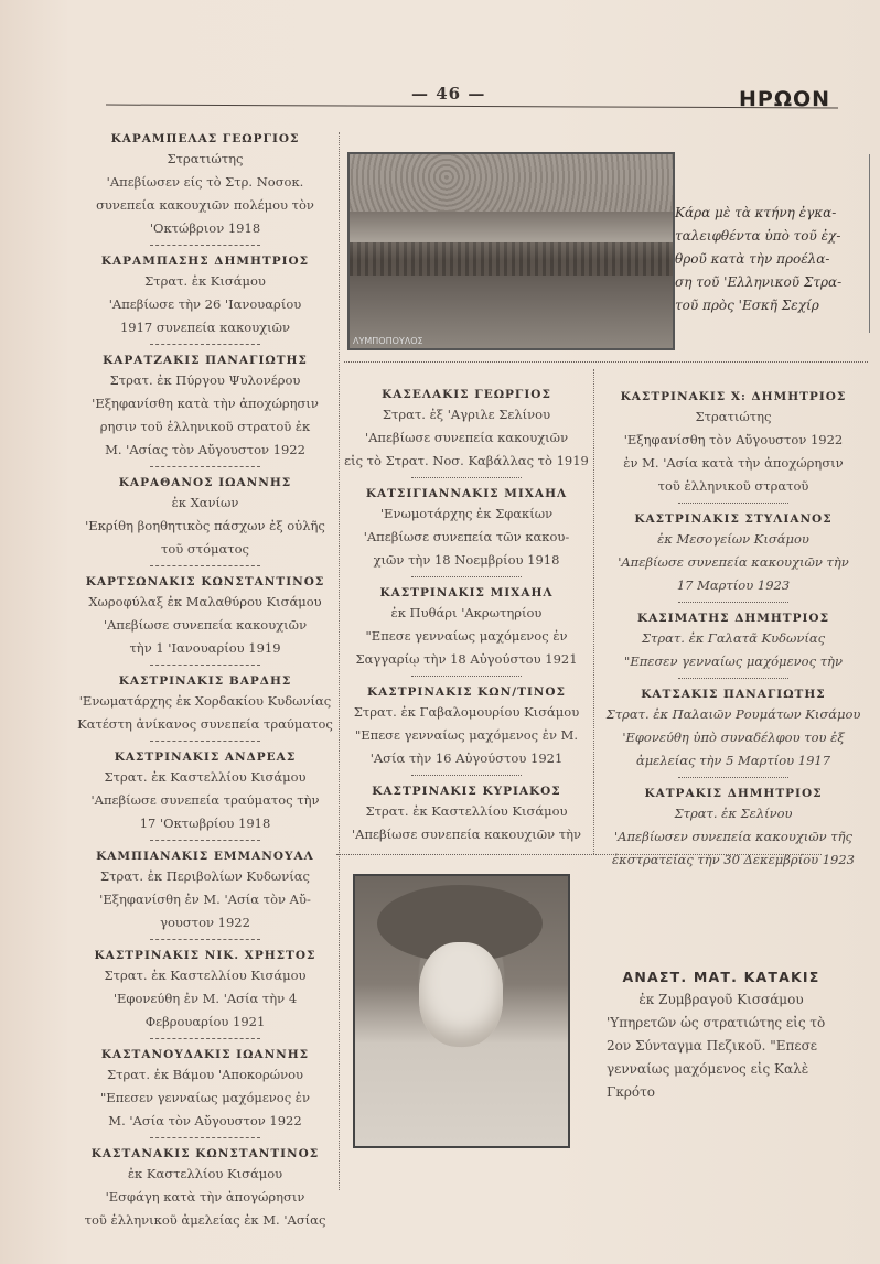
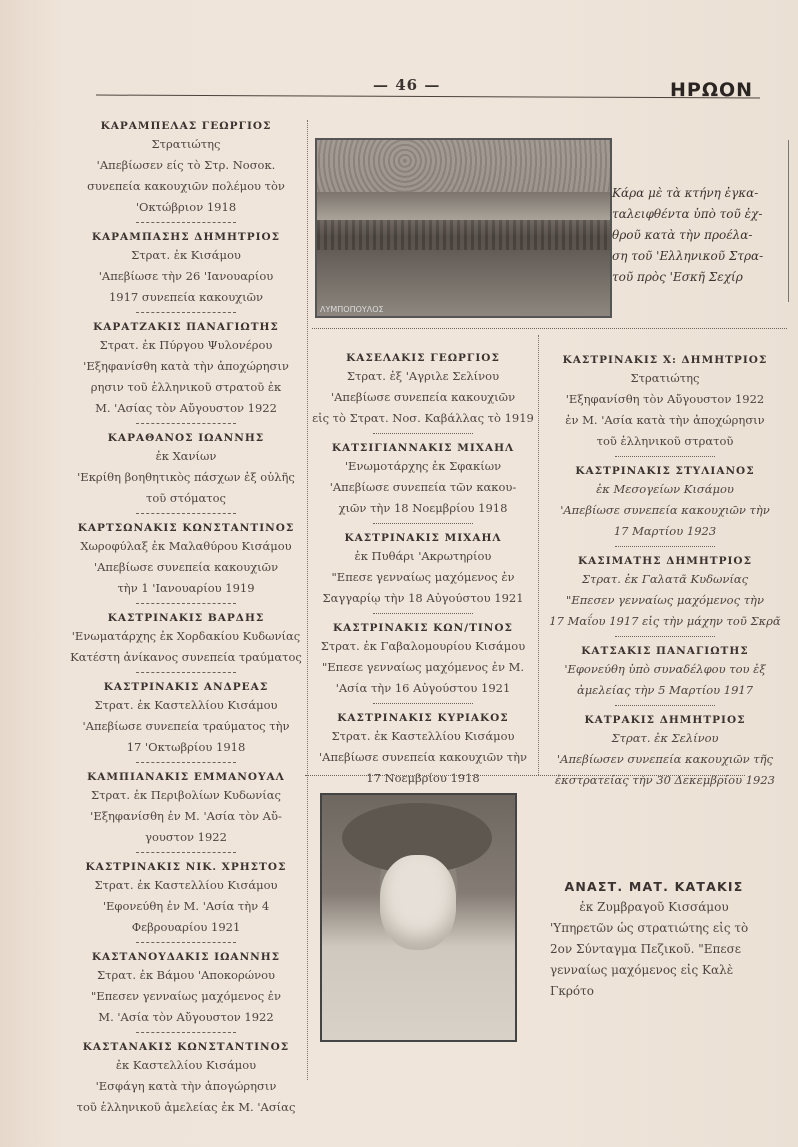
  — 46 —
  ΗΡΩΟΝ
  ΚΑΡΑΜΠΕΛΑΣ ΓΕΩΡΓΙΟΣ
  Στρατιώτης
  'Απεβίωσεν είς τὸ Στρ. Νοσοκ.
  συνεπεία κακουχιῶν πολέμου τὸν
  'Οκτώβριον 1918
  ΚΑΡΑΜΠΑΣΗΣ ΔΗΜΗΤΡΙΟΣ
  Στρατ. ἐκ Κισάμου
  'Απεβίωσε τὴν 26 'Ιανουαρίου
  1917 συνεπεία κακουχιῶν
  ΚΑΡΑΤΖΑΚΙΣ ΠΑΝΑΓΙΩΤΗΣ
  Στρατ. ἐκ Πύργου Ψυλονέρου
  'Εξηφανίσθη κατὰ τὴν ἀποχώρησιν
  ρησιν τοῦ ἑλληνικοῦ στρατοῦ ἐκ
  Μ. 'Ασίας τὸν Αὔγουστον 1922
  ΚΑΡΑΘΑΝΟΣ ΙΩΑΝΝΗΣ
  ἐκ Χανίων
  'Εκρίθη βοηθητικὸς πάσχων ἐξ οὐλῆς
  τοῦ στόματος
  ΚΑΡΤΣΩΝΑΚΙΣ ΚΩΝΣΤΑΝΤΙΝΟΣ
  Χωροφύλαξ ἐκ Μαλαθύρου Κισάμου
  'Απεβίωσε συνεπεία κακουχιῶν
  τὴν 1 'Ιανουαρίου 1919
  ΚΑΣΤΡΙΝΑΚΙΣ ΒΑΡΔΗΣ
  'Ενωματάρχης ἐκ Χορδακίου Κυδωνίας
  Κατέστη ἀνίκανος συνεπεία τραύματος
  ΚΑΣΤΡΙΝΑΚΙΣ ΑΝΔΡΕΑΣ
  Στρατ. ἐκ Καστελλίου Κισάμου
  'Απεβίωσε συνεπεία τραύματος τὴν
  17 'Οκτωβρίου 1918
  ΚΑΜΠΙΑΝΑΚΙΣ ΕΜΜΑΝΟΥΑΛ
  Στρατ. ἐκ Περιβολίων Κυδωνίας
  'Εξηφανίσθη ἐν Μ. 'Ασία τὸν Αὔ-
  γουστον 1922
  ΚΑΣΤΡΙΝΑΚΙΣ ΝΙΚ. ΧΡΗΣΤΟΣ
  Στρατ. ἐκ Καστελλίου Κισάμου
  'Εφονεύθη ἐν Μ. 'Ασία τὴν 4
  Φεβρουαρίου 1921
  ΚΑΣΤΑΝΟΥΔΑΚΙΣ ΙΩΑΝΝΗΣ
  Στρατ. ἐκ Βάμου 'Αποκορώνου
  "Επεσεν γενναίως μαχόμενος ἐν
  Μ. 'Ασία τὸν Αὔγουστον 1922
  ΚΑΣΤΑΝΑΚΙΣ ΚΩΝΣΤΑΝΤΙΝΟΣ
  ἐκ Καστελλίου Κισάμου
  'Εσφάγη κατὰ τὴν ἀπογώρησιν
  τοῦ ἑλληνικοῦ ἀμελείας ἐκ Μ. 'Ασίας
  ΛΥΜΠΟΠΟΥΛΟΣ
  Κάρα μὲ τὰ κτήνη ἐγκα-
  ταλειφθέντα ὑπὸ τοῦ ἐχ-
  θροῦ κατὰ τὴν προέλα-
  ση τοῦ 'Ελληνικοῦ Στρα-
  τοῦ πρὸς 'Εσκῆ Σεχίρ
  ΚΑΣΕΛΑΚΙΣ ΓΕΩΡΓΙΟΣ
  Στρατ. ἐξ 'Αγριλε Σελίνου
  'Απεβίωσε συνεπεία κακουχιῶν
  εἰς τὸ Στρατ. Νοσ. Καβάλλας τὸ 1919
  ΚΑΤΣΙΓΙΑΝΝΑΚΙΣ ΜΙΧΑΗΛ
  'Ενωμοτάρχης ἐκ Σφακίων
  'Απεβίωσε συνεπεία τῶν κακου-
  χιῶν τὴν 18 Νοεμβρίου 1918
  ΚΑΣΤΡΙΝΑΚΙΣ ΜΙΧΑΗΛ
  ἐκ Πυθάρι 'Ακρωτηρίου
  "Επεσε γενναίως μαχόμενος ἐν
  Σαγγαρίῳ τὴν 18 Αὐγούστου 1921
  ΚΑΣΤΡΙΝΑΚΙΣ ΚΩΝ/ΤΙΝΟΣ
  Στρατ. ἐκ Γαβαλομουρίου Κισάμου
  "Επεσε γενναίως μαχόμενος ἐν Μ.
  'Ασία τὴν 16 Αὐγούστου 1921
  ΚΑΣΤΡΙΝΑΚΙΣ ΚΥΡΙΑΚΟΣ
  Στρατ. ἐκ Καστελλίου Κισάμου
  'Απεβίωσε συνεπεία κακουχιῶν τὴν
+ 17 Νοεμβρίου 1918
  ΚΑΣΤΡΙΝΑΚΙΣ Χ: ΔΗΜΗΤΡΙΟΣ
  Στρατιώτης
  'Εξηφανίσθη τὸν Αὔγουστον 1922
  ἐν Μ. 'Ασία κατὰ τὴν ἀποχώρησιν
  τοῦ ἑλληνικοῦ στρατοῦ
  ΚΑΣΤΡΙΝΑΚΙΣ ΣΤΥΛΙΑΝΟΣ
  ἐκ Μεσογείων Κισάμου
  'Απεβίωσε συνεπεία κακουχιῶν τὴν
  17 Μαρτίου 1923
  ΚΑΣΙΜΑΤΗΣ ΔΗΜΗΤΡΙΟΣ
  Στρατ. ἐκ Γαλατᾶ Κυδωνίας
  "Επεσεν γενναίως μαχόμενος τὴν
+ 17 Μαΐου 1917 εἰς τὴν μάχην τοῦ Σκρᾶ
  ΚΑΤΣΑΚΙΣ ΠΑΝΑΓΙΩΤΗΣ
- Στρατ. ἐκ Παλαιῶν Ρουμάτων Κισάμου
  'Εφονεύθη ὑπὸ συναδέλφου του ἐξ
  ἀμελείας τὴν 5 Μαρτίου 1917
  ΚΑΤΡΑΚΙΣ ΔΗΜΗΤΡΙΟΣ
  Στρατ. ἐκ Σελίνου
  'Απεβίωσεν συνεπεία κακουχιῶν τῆς
  ἐκστρατείας τὴν 30 Δεκεμβρίου 1923
  ΑΝΑΣΤ. ΜΑΤ. ΚΑΤΑΚΙΣ
  ἐκ Ζυμβραγοῦ Κισσάμου
  'Υπηρετῶν ὡς στρατιώτης εἰς τὸ
  2ον Σύνταγμα Πεζικοῦ. "Επεσε
  γενναίως μαχόμενος εἰς Καλὲ
  Γκρότο
